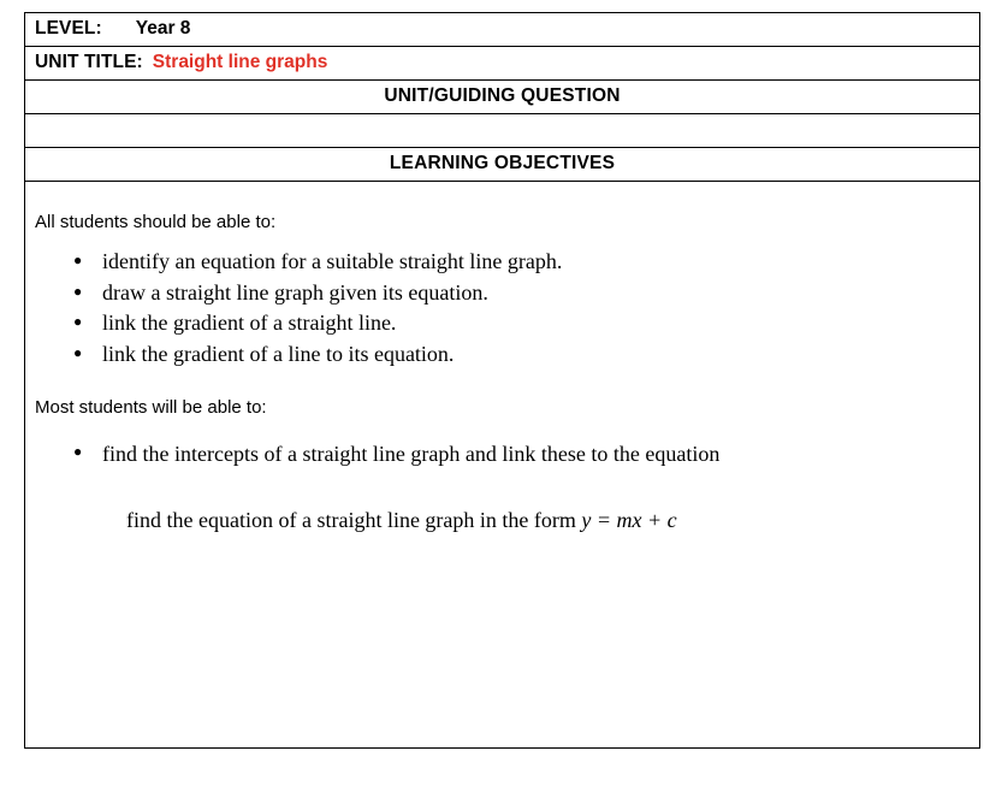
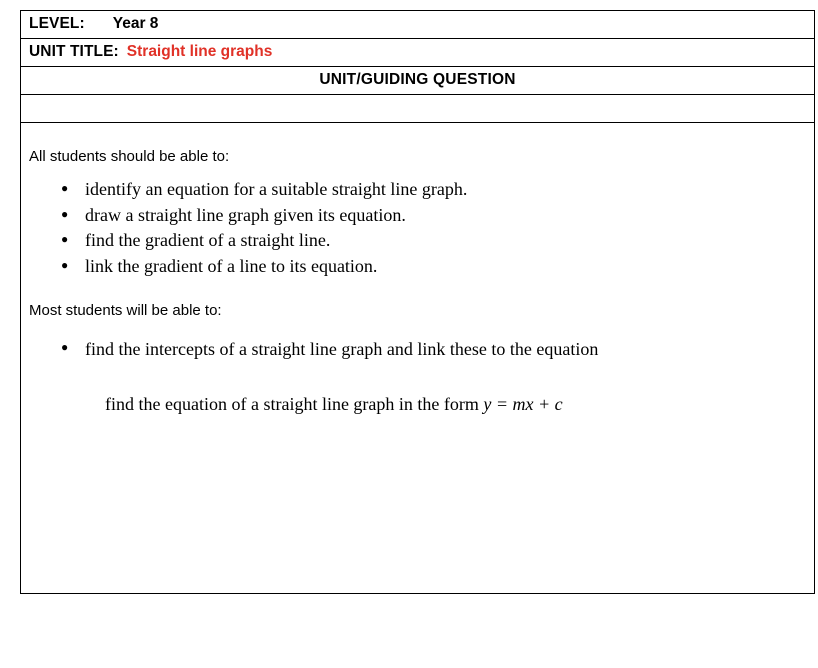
  LEVEL: Year 8
  UNIT TITLE: Straight line graphs
  UNIT/GUIDING QUESTION
- LEARNING OBJECTIVES
- All students should be able to: identify an equation for a suitable straight line graph. draw a straight line graph given its equation. link the gradient of a straight line. link the gradient of a line to its equation. Most students will be able to: find the intercepts of a straight line graph and link these to the equation find the equation of a straight line graph in the form y = mx + c
+ All students should be able to: identify an equation for a suitable straight line graph. draw a straight line graph given its equation. find the gradient of a straight line. link the gradient of a line to its equation. Most students will be able to: find the intercepts of a straight line graph and link these to the equation find the equation of a straight line graph in the form y = mx + c
